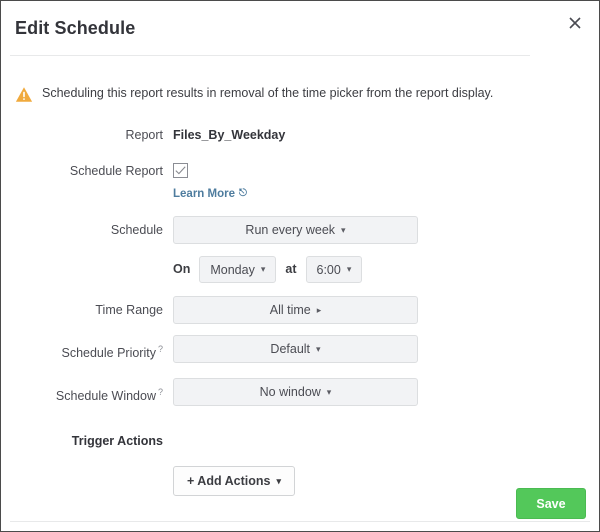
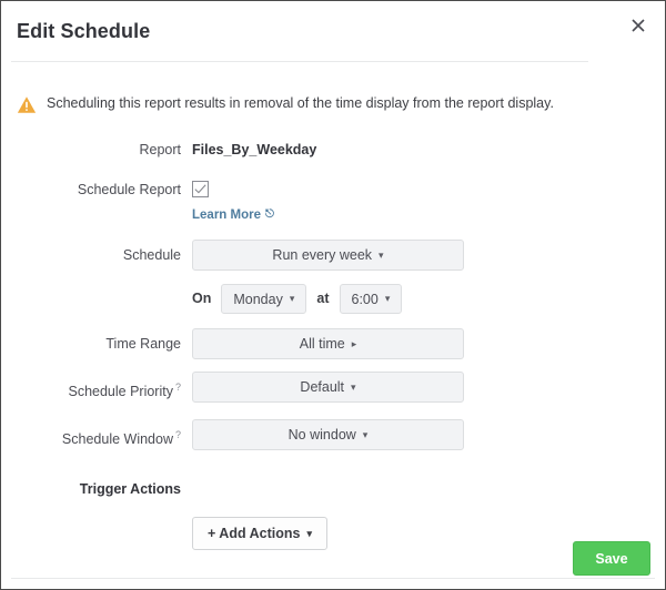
  Edit Schedule
- Scheduling this report results in removal of the time picker from the report display.
+ Scheduling this report results in removal of the time display from the report display.
  Report
  Files_By_Weekday
  Schedule Report
  Learn More
  ⎋
  Schedule
  Run every week
  ▾
  On
  Monday
  ▾
  at
  6:00
  ▾
  Time Range
  All time
  ▸
  Schedule Priority ?
  Default
  ▾
  Schedule Window ?
  No window
  ▾
  Trigger Actions
  + Add Actions
  ▾
  Save
